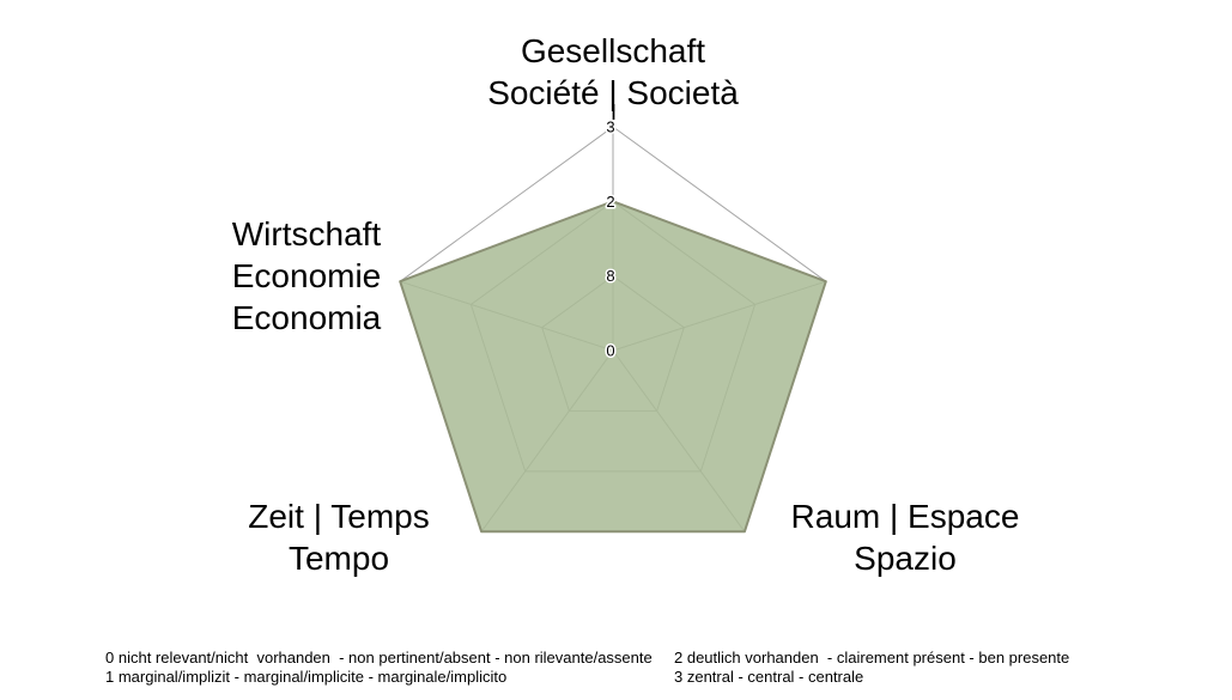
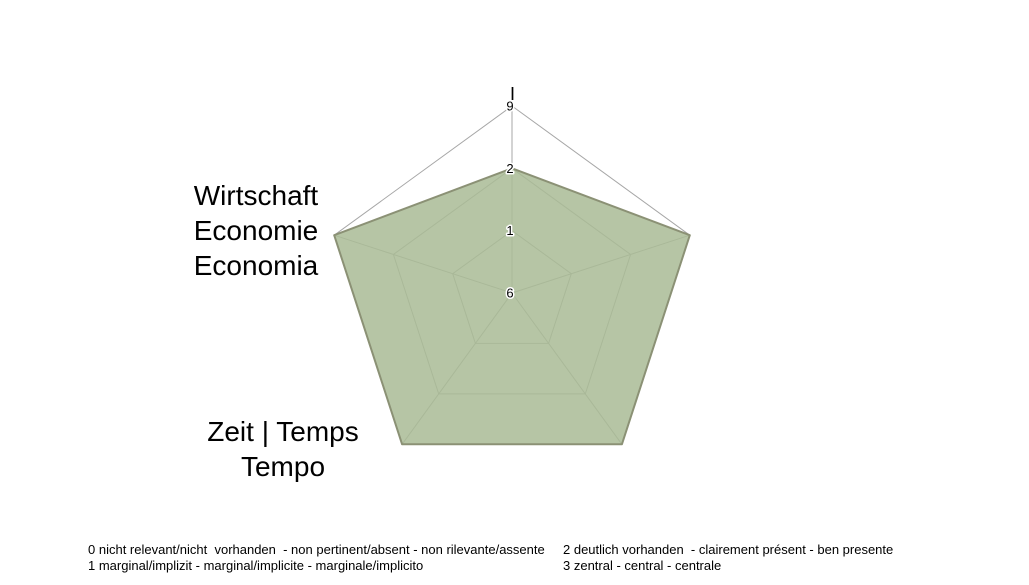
- 0
+ 6
- 8
+ 1
  2
- 3
+ 9
- Gesellschaft
- Société | Società
- Raum | Espace
- Spazio
  Zeit | Temps
  Tempo
  Wirtschaft
  Economie
  Economia
  0 nicht relevant/nicht vorhanden - non pertinent/absent - non rilevante/assente
  1 marginal/implizit - marginal/implicite - marginale/implicito
  2 deutlich vorhanden - clairement présent - ben presente
  3 zentral - central - centrale
